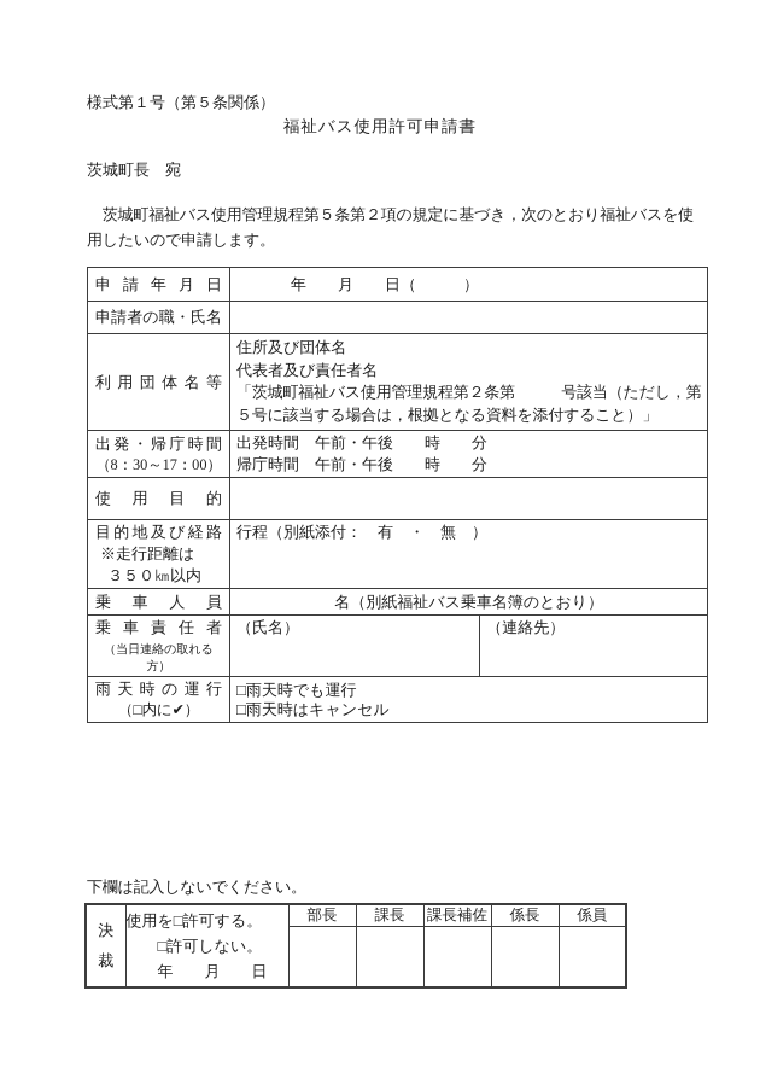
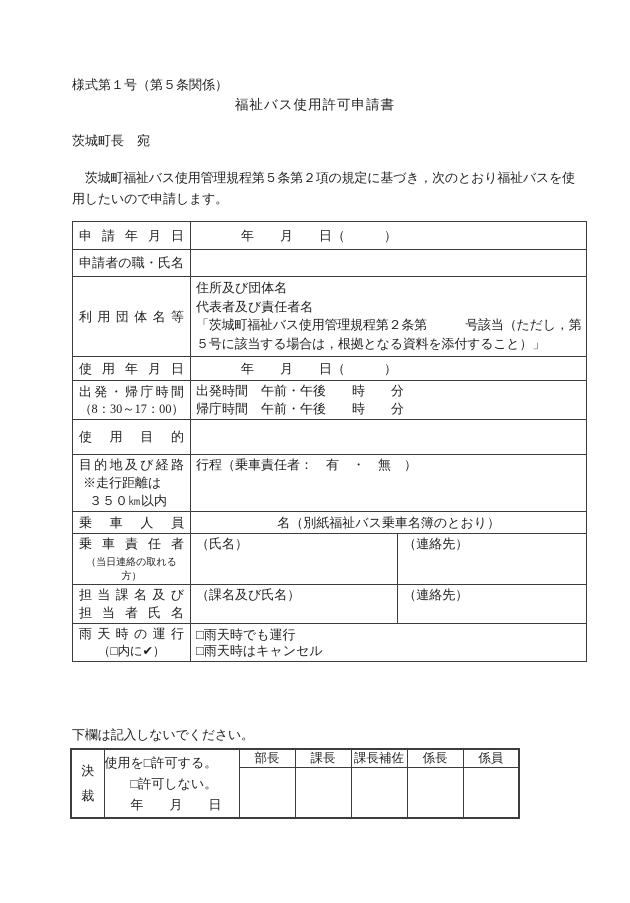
  様式第１号（第５条関係）
  福祉バス使用許可申請書
  茨城町長 宛
  茨城町福祉バス使用管理規程第５条第２項の規定に基づき，次のとおり福祉バスを使
  用したいので申請します。
  申請年月日	年 月 日（ ）
  申請者の職・氏名
  利用団体名等	住所及び団体名 代表者及び責任者名 「茨城町福祉バス使用管理規程第２条第 号該当（ただし，第 ５号に該当する場合は，根拠となる資料を添付すること）」
+ 使用年月日	年 月 日（ ）
  出発・帰庁時間 （8：30～17：00）	出発時間 午前・午後 時 分 帰庁時間 午前・午後 時 分
  使用目的
- 目的地及び経路 ※走行距離は ３５０㎞以内	行程（別紙添付： 有 ・ 無 ）
+ 目的地及び経路 ※走行距離は ３５０㎞以内	行程（乗車責任者： 有 ・ 無 ）
  乗車人員	名（別紙福祉バス乗車名簿のとおり）
  乗車責任者 （当日連絡の取れる方）	（氏名）	（連絡先）
+ 担当課名及び 担当者氏名	（課名及び氏名）	（連絡先）
  雨天時の運行 （□内に✔）	□雨天時でも運行 □雨天時はキャンセル
  下欄は記入しないでください。
  決裁	使用を□許可する。 □許可しない。 年 月 日	部長	課長	課長補佐	係長	係員
